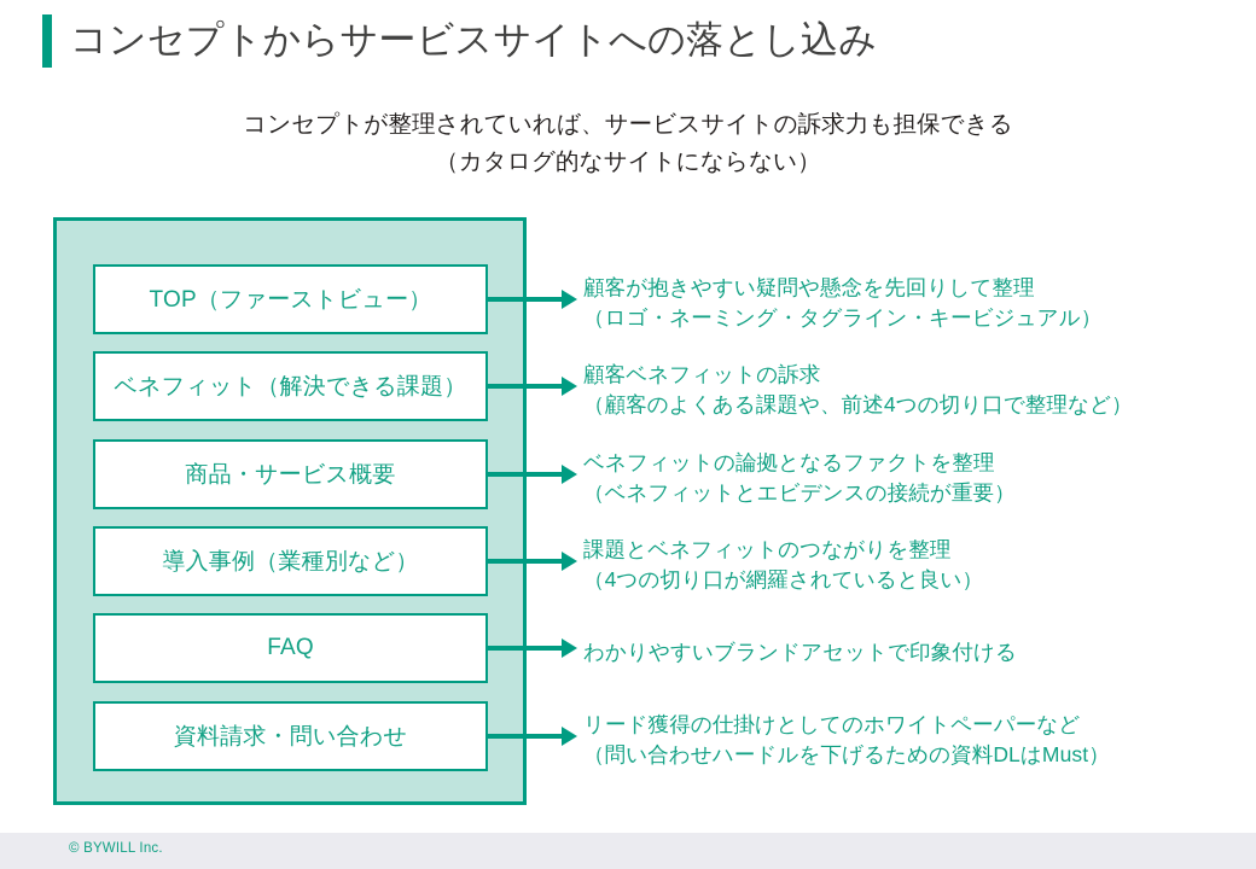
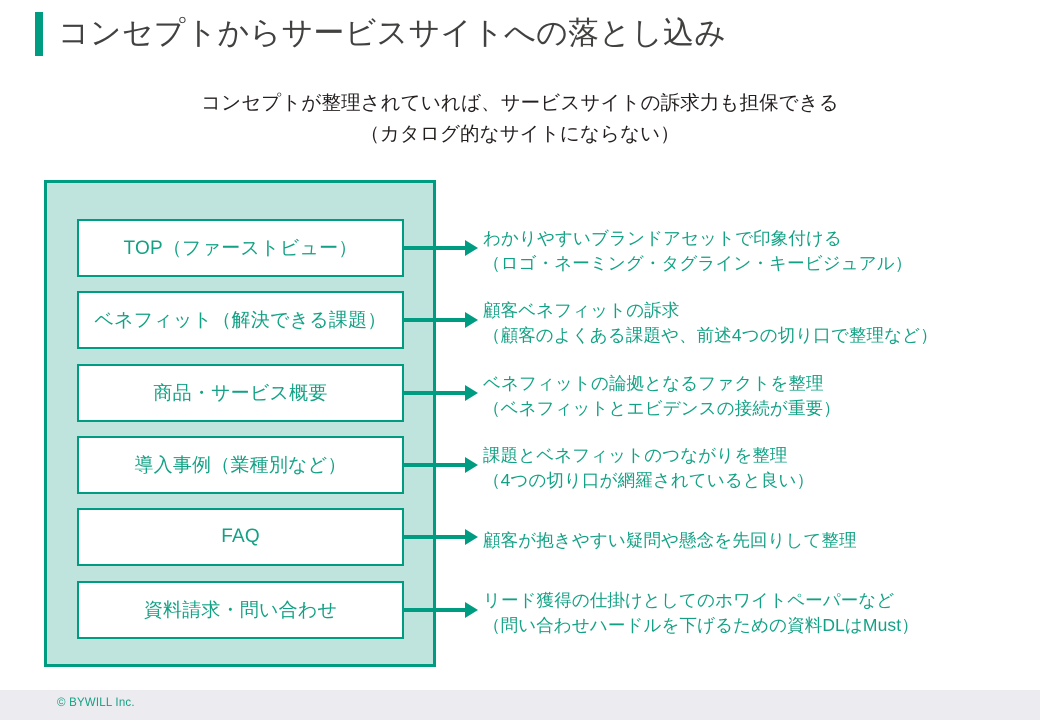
  コンセプトからサービスサイトへの落とし込み
  コンセプトが整理されていれば、サービスサイトの訴求力も担保できる
  （カタログ的なサイトにならない）
  TOP（ファーストビュー）
- 顧客が抱きやすい疑問や懸念を先回りして整理
+ わかりやすいブランドアセットで印象付ける
  （ロゴ・ネーミング・タグライン・キービジュアル）
  ベネフィット（解決できる課題）
  顧客ベネフィットの訴求
  （顧客のよくある課題や、前述4つの切り口で整理など）
  商品・サービス概要
  ベネフィットの論拠となるファクトを整理
  （ベネフィットとエビデンスの接続が重要）
  導入事例（業種別など）
  課題とベネフィットのつながりを整理
  （4つの切り口が網羅されていると良い）
  FAQ
- わかりやすいブランドアセットで印象付ける
+ 顧客が抱きやすい疑問や懸念を先回りして整理
  資料請求・問い合わせ
  リード獲得の仕掛けとしてのホワイトペーパーなど
  （問い合わせハードルを下げるための資料DLはMust）
  © BYWILL Inc.
